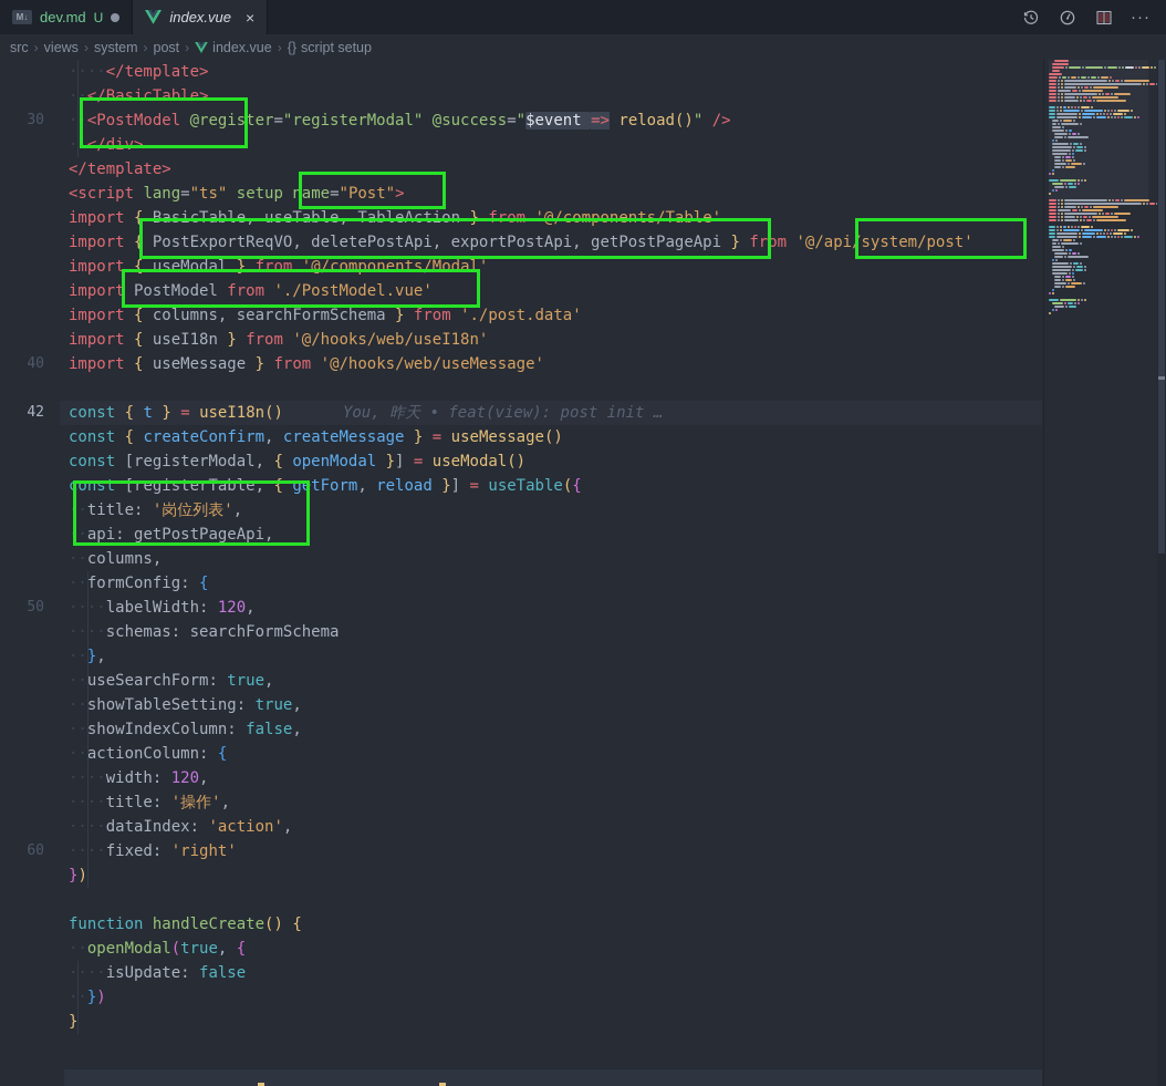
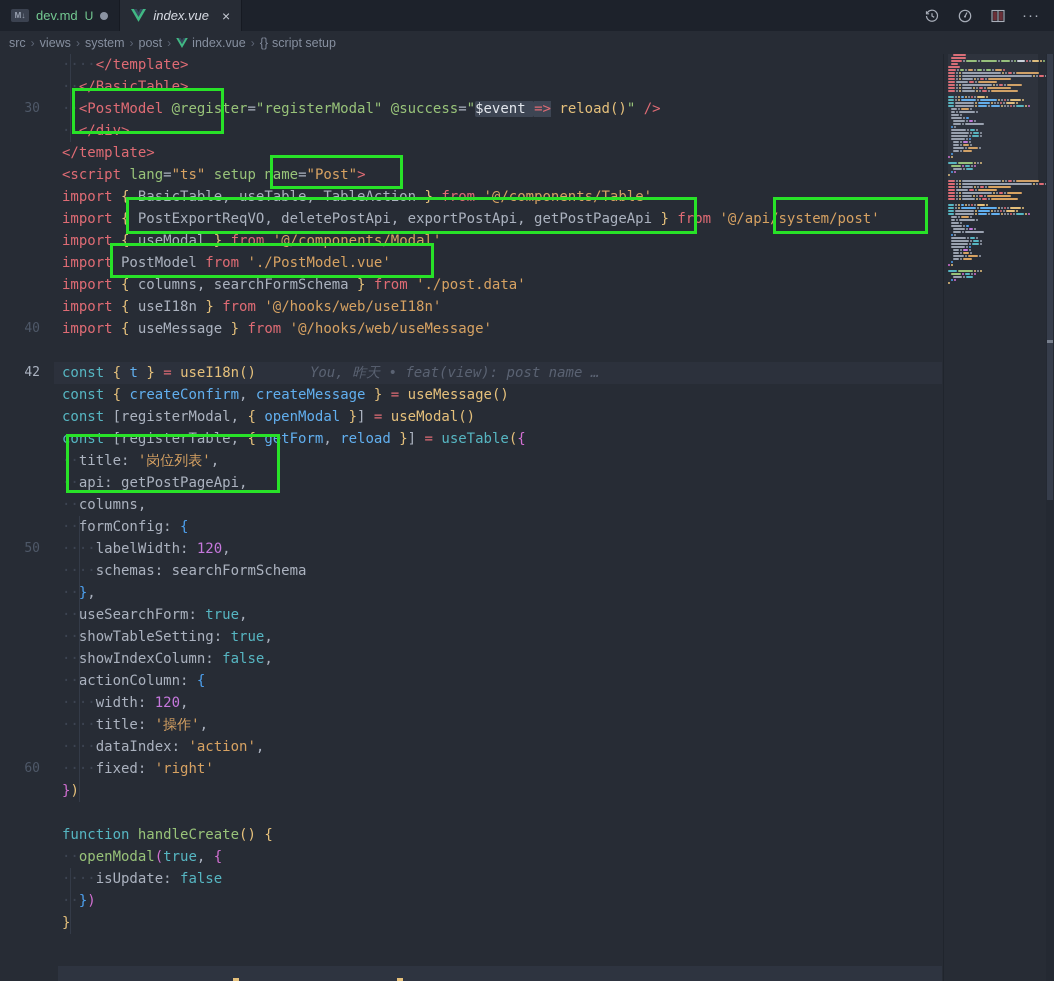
  M↓
  dev.md
  U
  index.vue
  ×
  ···
  src
  ›
  views
  ›
  system
  ›
  post
  ›
  index.vue
  ›
  {}
  script setup
  ····</template>
  ··</BasicTable>
  30
  ··<PostModel @register="registerModal" @success="$event => reload()" />
  ··</div>
  </template>
  <script lang="ts" setup name="Post">
  import { BasicTable, useTable, TableAction } from '@/components/Table'
  import { PostExportReqVO, deletePostApi, exportPostApi, getPostPageApi } from '@/api/system/post'
  import { useModal } from '@/components/Modal'
  import PostModel from './PostModel.vue'
  import { columns, searchFormSchema } from './post.data'
  import { useI18n } from '@/hooks/web/useI18n'
  40
  import { useMessage } from '@/hooks/web/useMessage'
  42
- const { t } = useI18n() You, 昨天 • feat(view): post init …
+ const { t } = useI18n() You, 昨天 • feat(view): post name …
  const { createConfirm, createMessage } = useMessage()
  const [registerModal, { openModal }] = useModal()
  const [registerTable, { getForm, reload }] = useTable({
  ··title: '岗位列表',
  ··api: getPostPageApi,
  ··columns,
  ··formConfig: {
  50
  ····labelWidth: 120,
  ····schemas: searchFormSchema
  ··},
  ··useSearchForm: true,
  ··showTableSetting: true,
  ··showIndexColumn: false,
  ··actionColumn: {
  ····width: 120,
  ····title: '操作',
  ····dataIndex: 'action',
  60
  ····fixed: 'right'
  })
  function handleCreate() {
  ··openModal(true, {
  ····isUpdate: false
  ··})
  }
